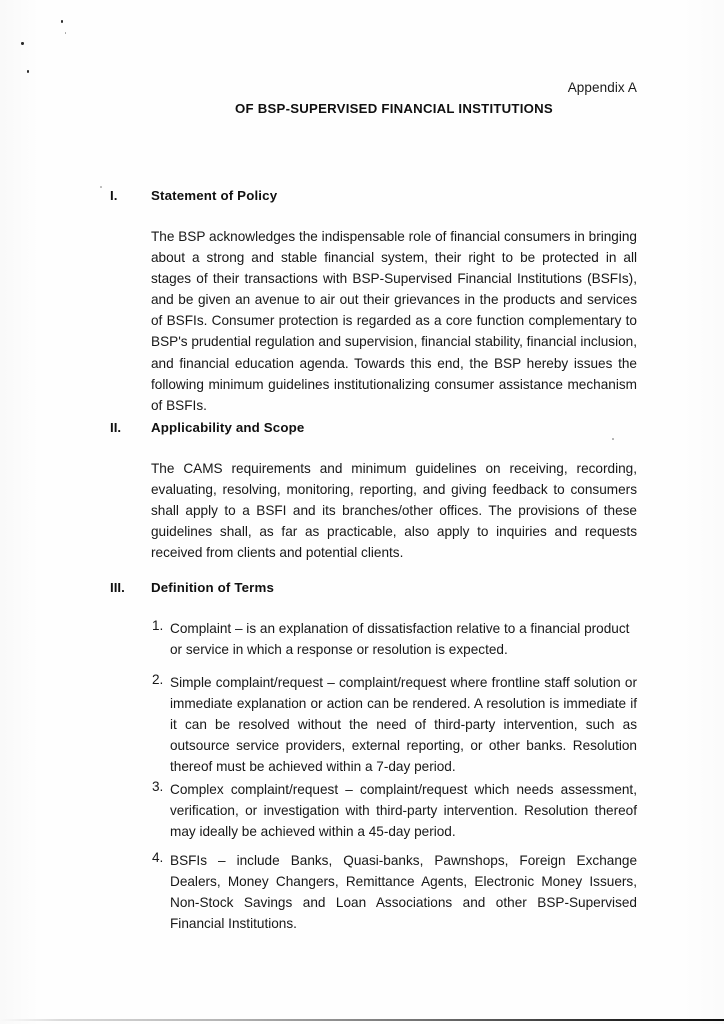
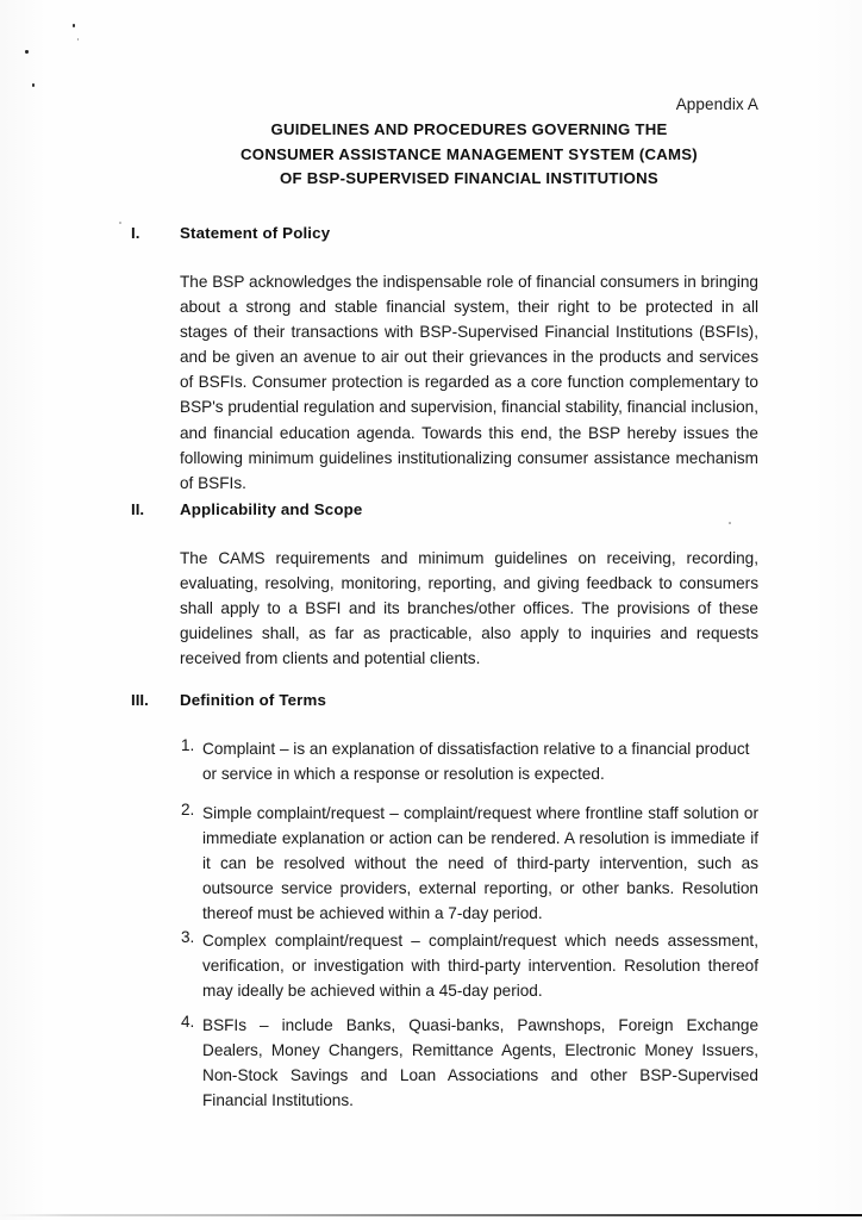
  Appendix A
+ GUIDELINES AND PROCEDURES GOVERNING THE
+ CONSUMER ASSISTANCE MANAGEMENT SYSTEM (CAMS)
  OF BSP-SUPERVISED FINANCIAL INSTITUTIONS
  I.
  Statement of Policy
  The BSP acknowledges the indispensable role of financial consumers in bringing about a strong and stable financial system, their right to be protected in all stages of their transactions with BSP-Supervised Financial Institutions (BSFIs), and be given an avenue to air out their grievances in the products and services of BSFIs. Consumer protection is regarded as a core function complementary to BSP's prudential regulation and supervision, financial stability, financial inclusion, and financial education agenda. Towards this end, the BSP hereby issues the following minimum guidelines institutionalizing consumer assistance mechanism of BSFIs.
  II.
  Applicability and Scope
  The CAMS requirements and minimum guidelines on receiving, recording, evaluating, resolving, monitoring, reporting, and giving feedback to consumers shall apply to a BSFI and its branches/other offices. The provisions of these guidelines shall, as far as practicable, also apply to inquiries and requests received from clients and potential clients.
  III.
  Definition of Terms
  1.
  Complaint – is an explanation of dissatisfaction relative to a financial product or service in which a response or resolution is expected.
  2.
  Simple complaint/request – complaint/request where frontline staff solution or immediate explanation or action can be rendered. A resolution is immediate if it can be resolved without the need of third-party intervention, such as outsource service providers, external reporting, or other banks. Resolution thereof must be achieved within a 7-day period.
  3.
  Complex complaint/request – complaint/request which needs assessment, verification, or investigation with third-party intervention. Resolution thereof may ideally be achieved within a 45-day period.
  4.
  BSFIs – include Banks, Quasi-banks, Pawnshops, Foreign Exchange Dealers, Money Changers, Remittance Agents, Electronic Money Issuers, Non-Stock Savings and Loan Associations and other BSP-Supervised Financial Institutions.
